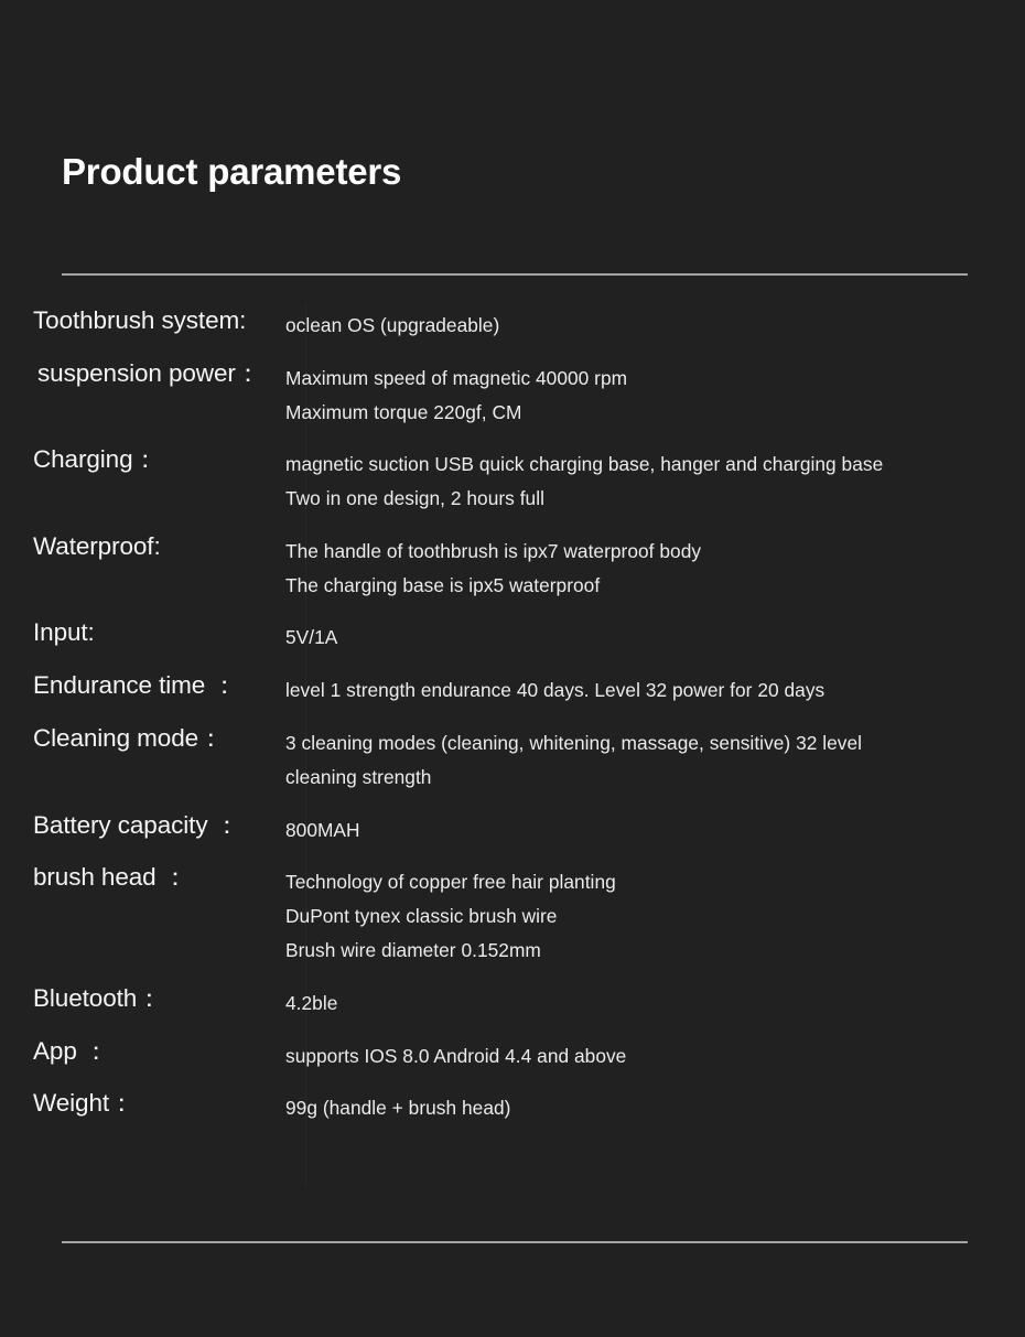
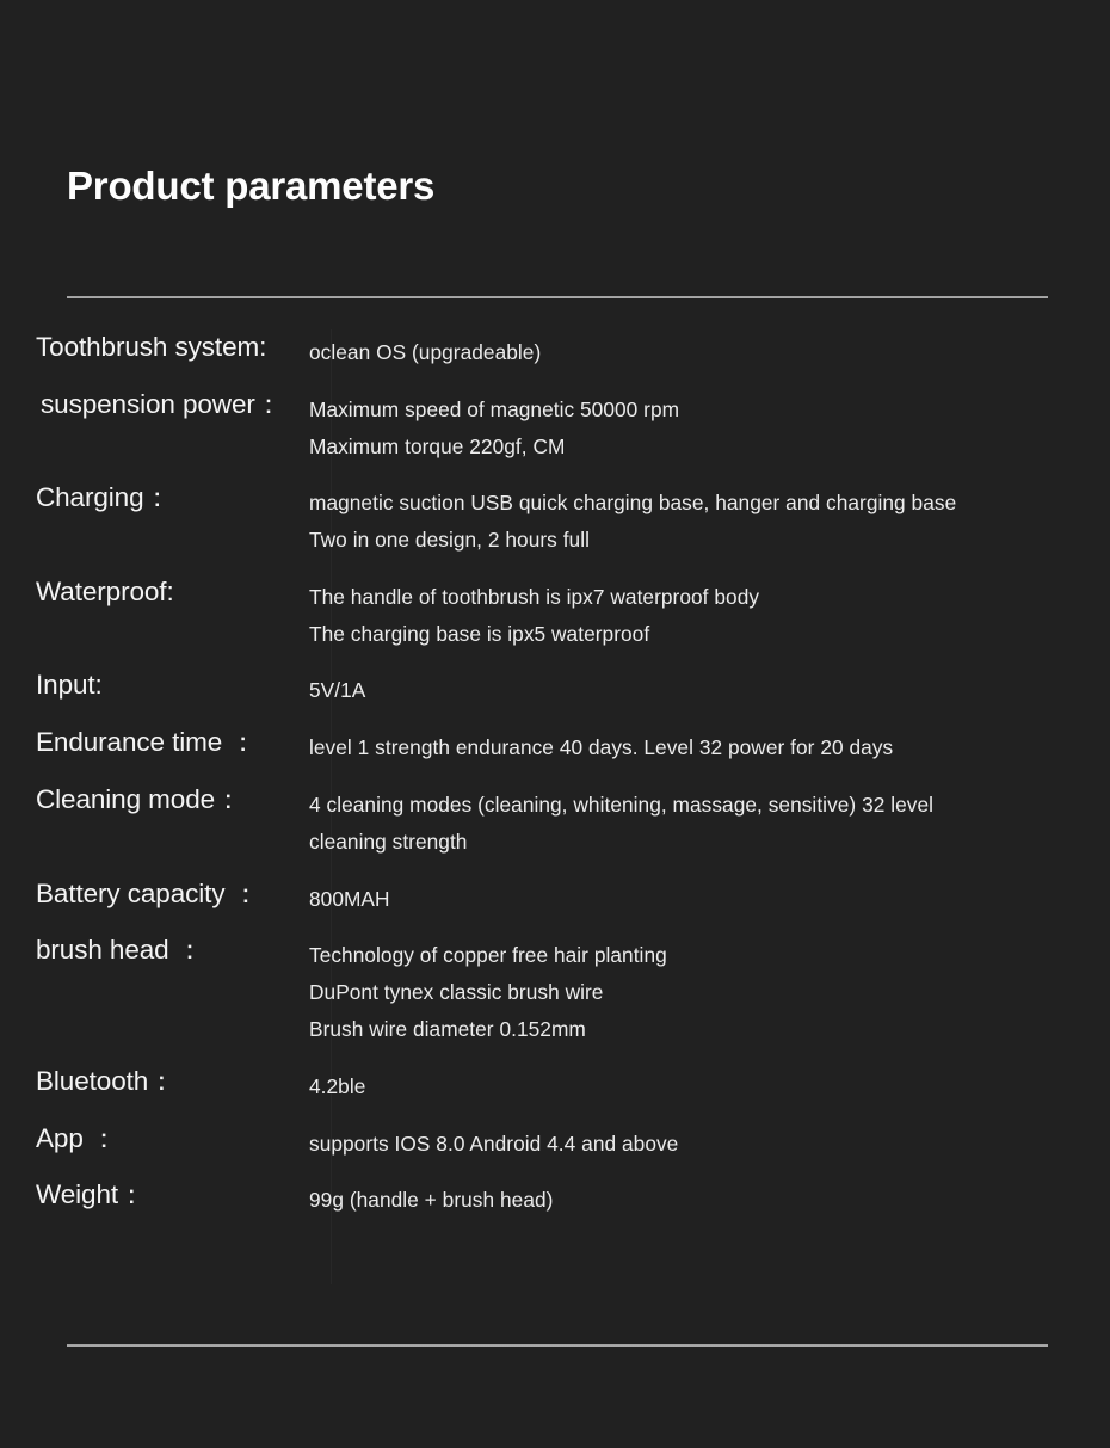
  Product parameters
  Toothbrush system:
  oclean OS (upgradeable)
  suspension power：
- Maximum speed of magnetic 40000 rpm
+ Maximum speed of magnetic 50000 rpm
  Maximum torque 220gf, CM
  Charging：
  magnetic suction USB quick charging base, hanger and charging base
  Two in one design, 2 hours full
  Waterproof:
  The handle of toothbrush is ipx7 waterproof body
  The charging base is ipx5 waterproof
  Input:
  5V/1A
  Endurance time ：
  level 1 strength endurance 40 days. Level 32 power for 20 days
  Cleaning mode：
- 3 cleaning modes (cleaning, whitening, massage, sensitive) 32 level
+ 4 cleaning modes (cleaning, whitening, massage, sensitive) 32 level
  cleaning strength
  Battery capacity ：
  800MAH
  brush head ：
  Technology of copper free hair planting
  DuPont tynex classic brush wire
  Brush wire diameter 0.152mm
  Bluetooth：
  4.2ble
  App ：
  supports IOS 8.0 Android 4.4 and above
  Weight：
  99g (handle + brush head)
